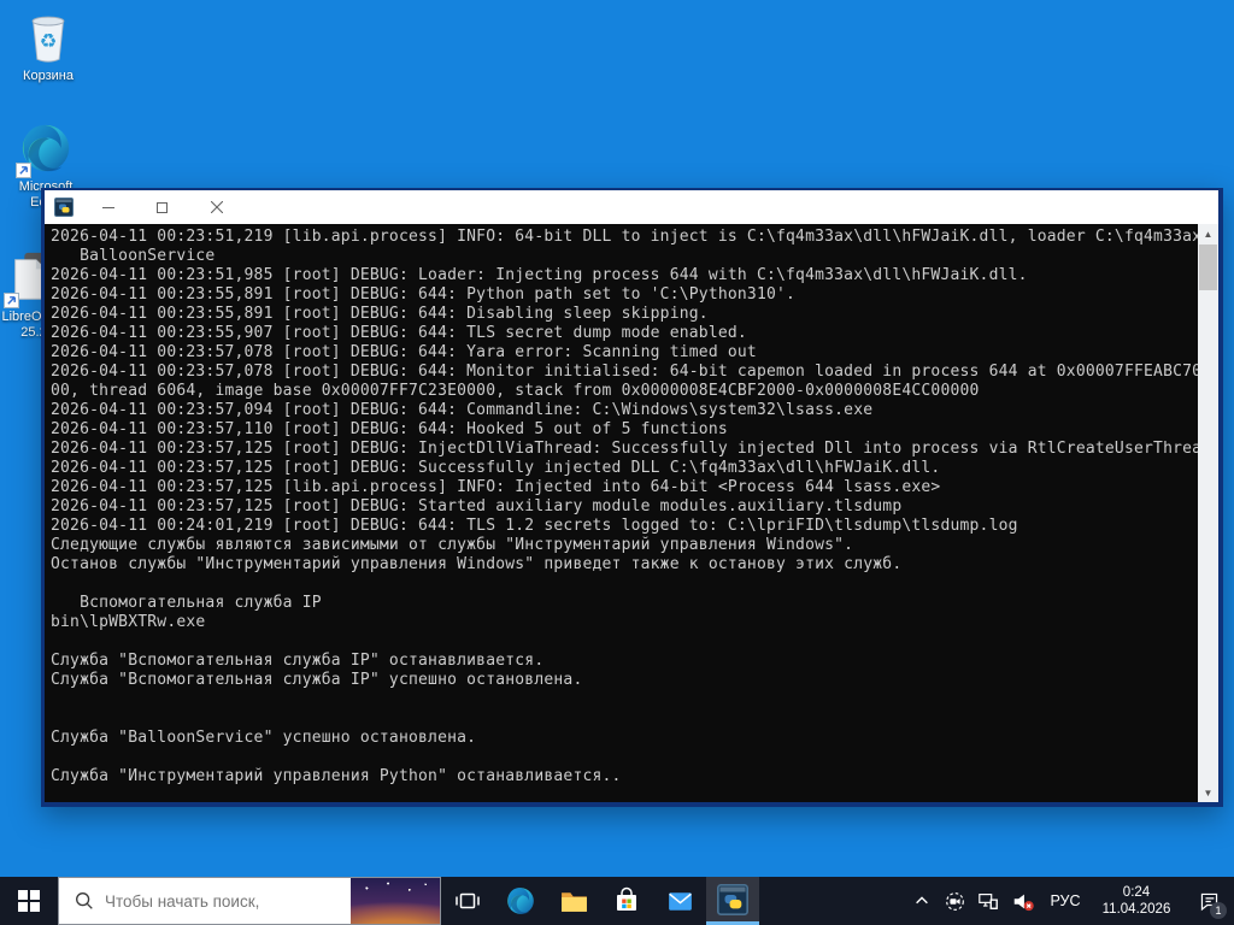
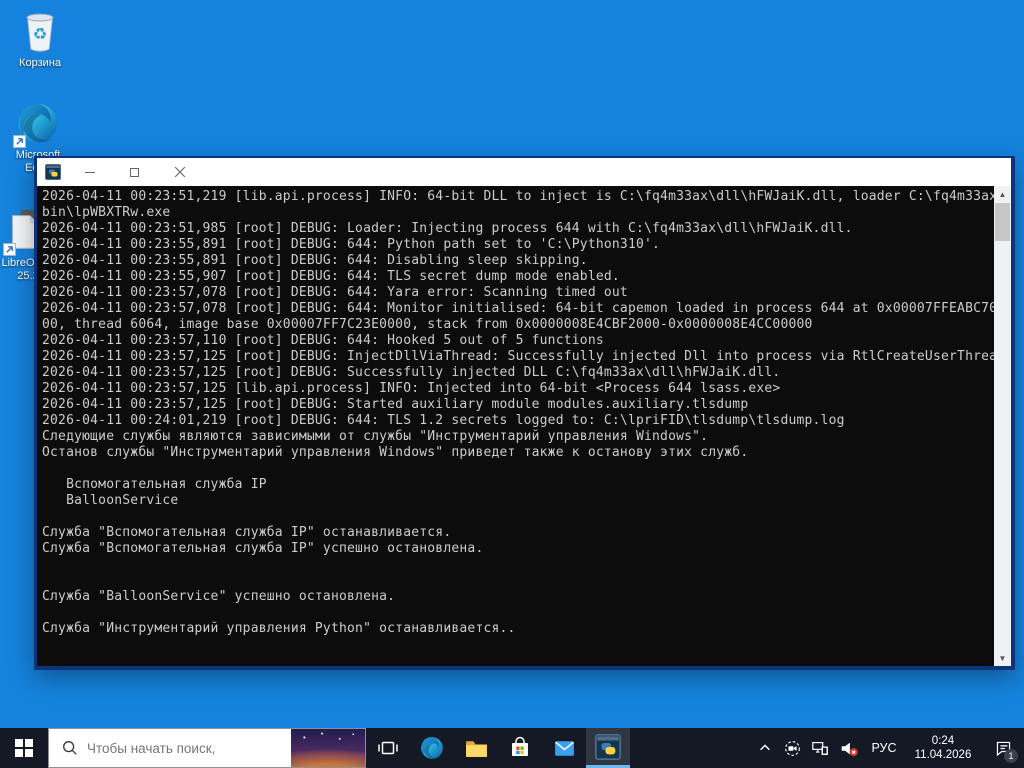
  ♻
  Корзина
  Microsoft E
  2026-04-11 00:23:51,219 [lib.api.process] INFO: 64-bit DLL to inject is C:\fq4m33ax\dll\hFWJaiK.dll, loader C:\fq4m33a
- BalloonService
+ bin\lpWBXTRw.exe
  2026-04-11 00:23:51,985 [root] DEBUG: Loader: Injecting process 644 with C:\fq4m33ax\dll\hFWJaiK.dll.
  2026-04-11 00:23:55,891 [root] DEBUG: 644: Python path set to 'C:\Python310'.
  2026-04-11 00:23:55,891 [root] DEBUG: 644: Disabling sleep skipping.
  2026-04-11 00:23:55,907 [root] DEBUG: 644: TLS secret dump mode enabled.
  2026-04-11 00:23:57,078 [root] DEBUG: 644: Yara error: Scanning timed out
  2026-04-11 00:23:57,078 [root] DEBUG: 644: Monitor initialised: 64-bit capemon loaded in process 644 at 0x00007FFEABC7
  00, thread 6064, image base 0x00007FF7C23E0000, stack from 0x0000008E4CBF2000-0x0000008E4CC00000
- 2026-04-11 00:23:57,094 [root] DEBUG: 644: Commandline: C:\Windows\system32\lsass.exe
  2026-04-11 00:23:57,110 [root] DEBUG: 644: Hooked 5 out of 5 functions
  2026-04-11 00:23:57,125 [root] DEBUG: InjectDllViaThread: Successfully injected Dll into process via RtlCreateUserThre
  2026-04-11 00:23:57,125 [root] DEBUG: Successfully injected DLL C:\fq4m33ax\dll\hFWJaiK.dll.
  2026-04-11 00:23:57,125 [lib.api.process] INFO: Injected into 64-bit <Process 644 lsass.exe>
  2026-04-11 00:23:57,125 [root] DEBUG: Started auxiliary module modules.auxiliary.tlsdump
  2026-04-11 00:24:01,219 [root] DEBUG: 644: TLS 1.2 secrets logged to: C:\lpriFID\tlsdump\tlsdump.log
  Следующие службы являются зависимыми от службы "Инструментарий управления Windows".
  Останов службы "Инструментарий управления Windows" приведет также к останову этих служб.
  Вспомогательная служба IP
- bin\lpWBXTRw.exe
+ BalloonService
  Служба "Вспомогательная служба IP" останавливается.
  Служба "Вспомогательная служба IP" успешно остановлена.
  Служба "BalloonService" успешно остановлена.
  Служба "Инструментарий управления Python" останавливается..
  ▲
  ▼
  Чтобы начать поиск,
  РУС
  0:24
  11.04.2026
  1
